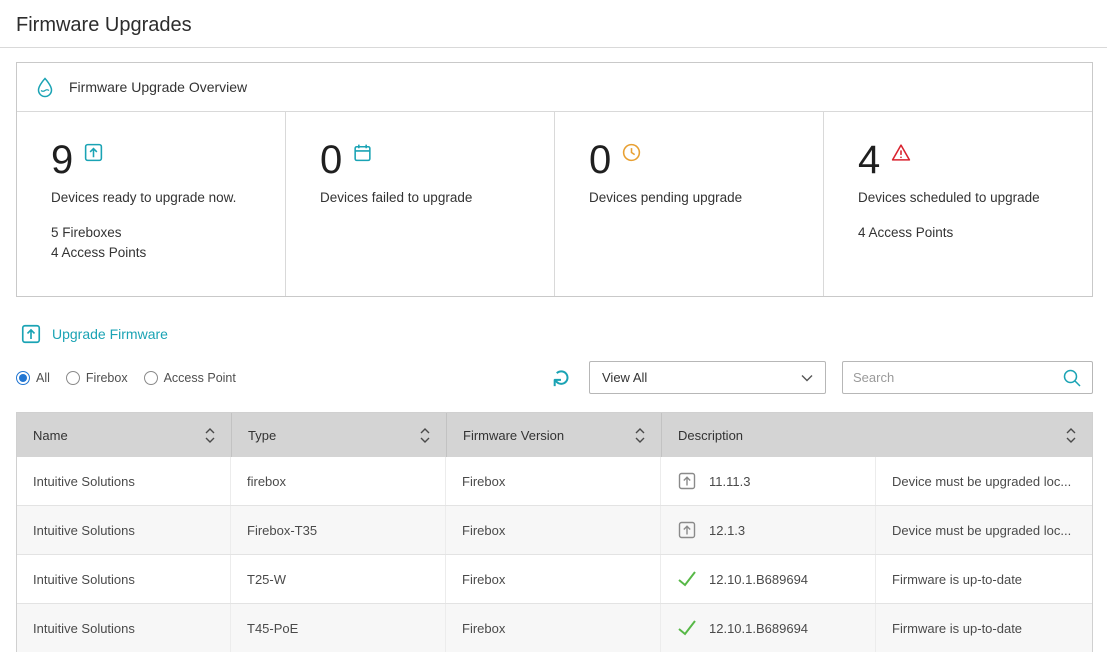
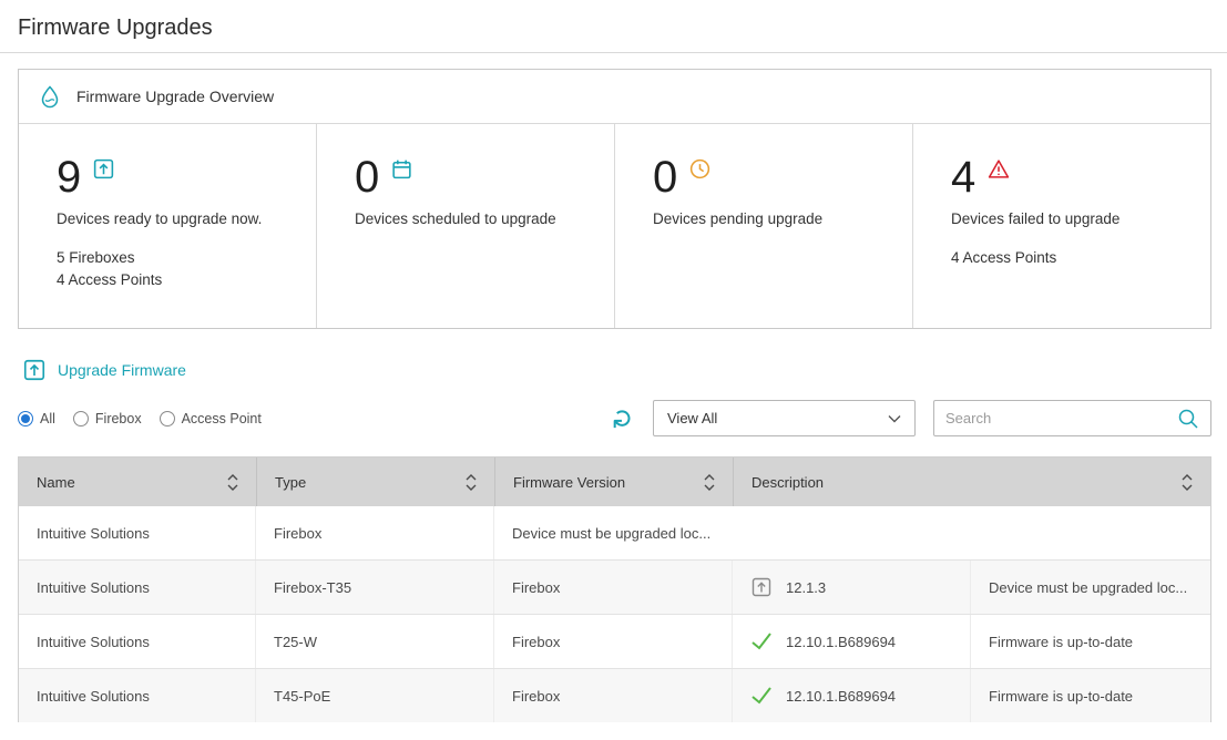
  Firmware Upgrades
  Firmware Upgrade Overview
  9
  Devices ready to upgrade now.
  5 Fireboxes
  4 Access Points
  0
- Devices failed to upgrade
+ Devices scheduled to upgrade
  0
  Devices pending upgrade
  4
- Devices scheduled to upgrade
+ Devices failed to upgrade
  4 Access Points
  Upgrade Firmware
  All
  Firebox
  Access Point
  View All
  Search
  Name
  Type
  Firmware Version
  Description
  Intuitive Solutions
- firebox
  Firebox
- 11.11.3
  Device must be upgraded loc...
  Intuitive Solutions
  Firebox-T35
  Firebox
  12.1.3
  Device must be upgraded loc...
  Intuitive Solutions
  T25-W
  Firebox
  12.10.1.B689694
  Firmware is up-to-date
  Intuitive Solutions
  T45-PoE
  Firebox
  12.10.1.B689694
  Firmware is up-to-date
